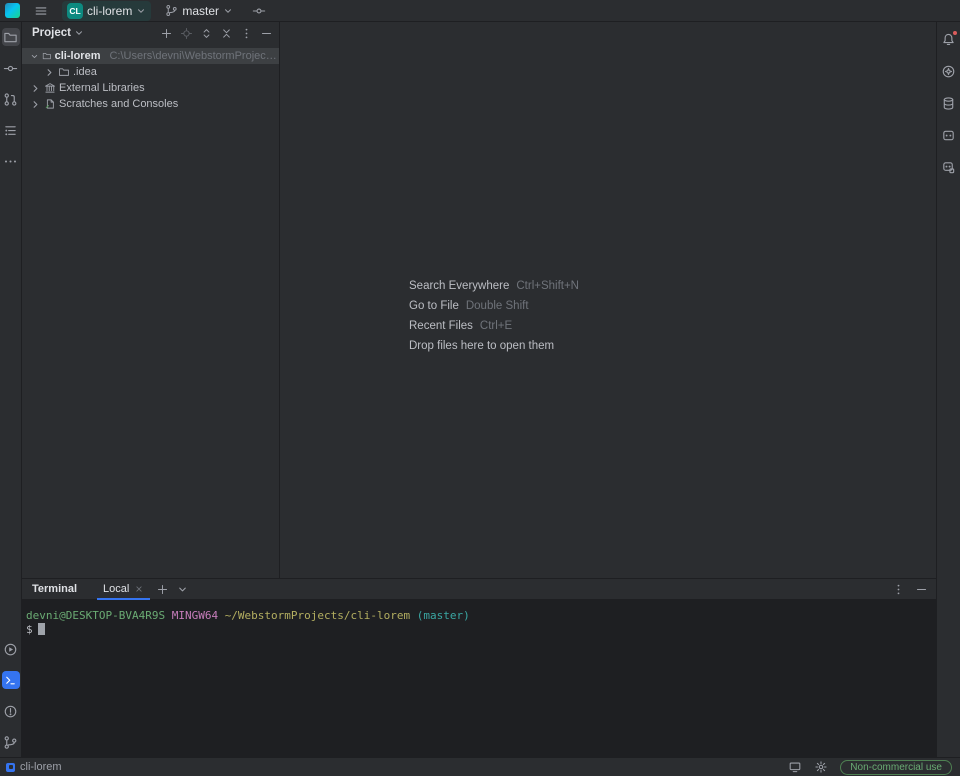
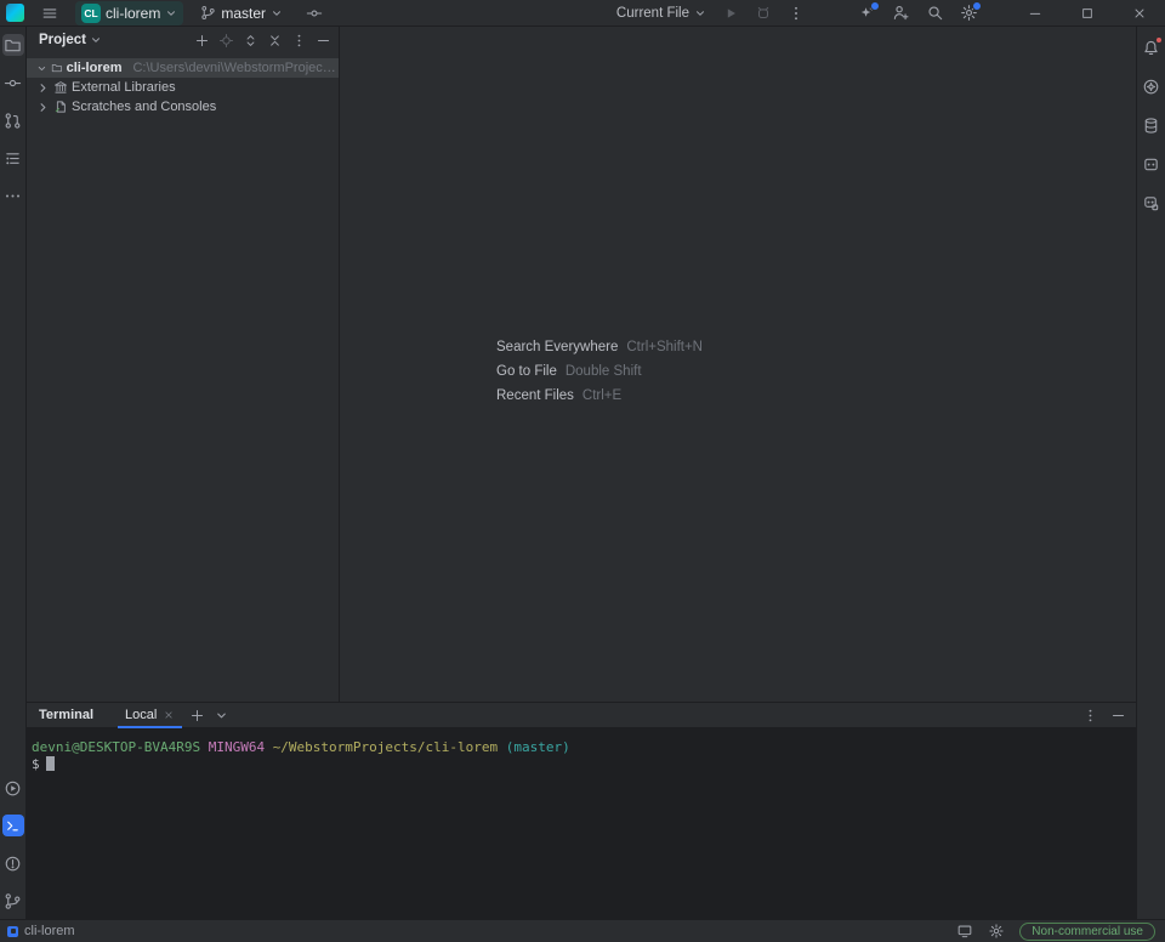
  CL
  cli-lorem
  master
+ Current File
  Project
  cli-lorem
  C:\Users\devni\WebstormProjects\
- .idea
  External Libraries
  Scratches and Consoles
  Search Everywhere
  Ctrl+Shift+N
  Go to File
  Double Shift
  Recent Files
  Ctrl+E
- Drop files here to open them
  Terminal
  Local
  devni@DESKTOP-BVA4R9S MINGW64 ~/WebstormProjects/cli-lorem (master)
  $
  cli-lorem
  Non-commercial use
